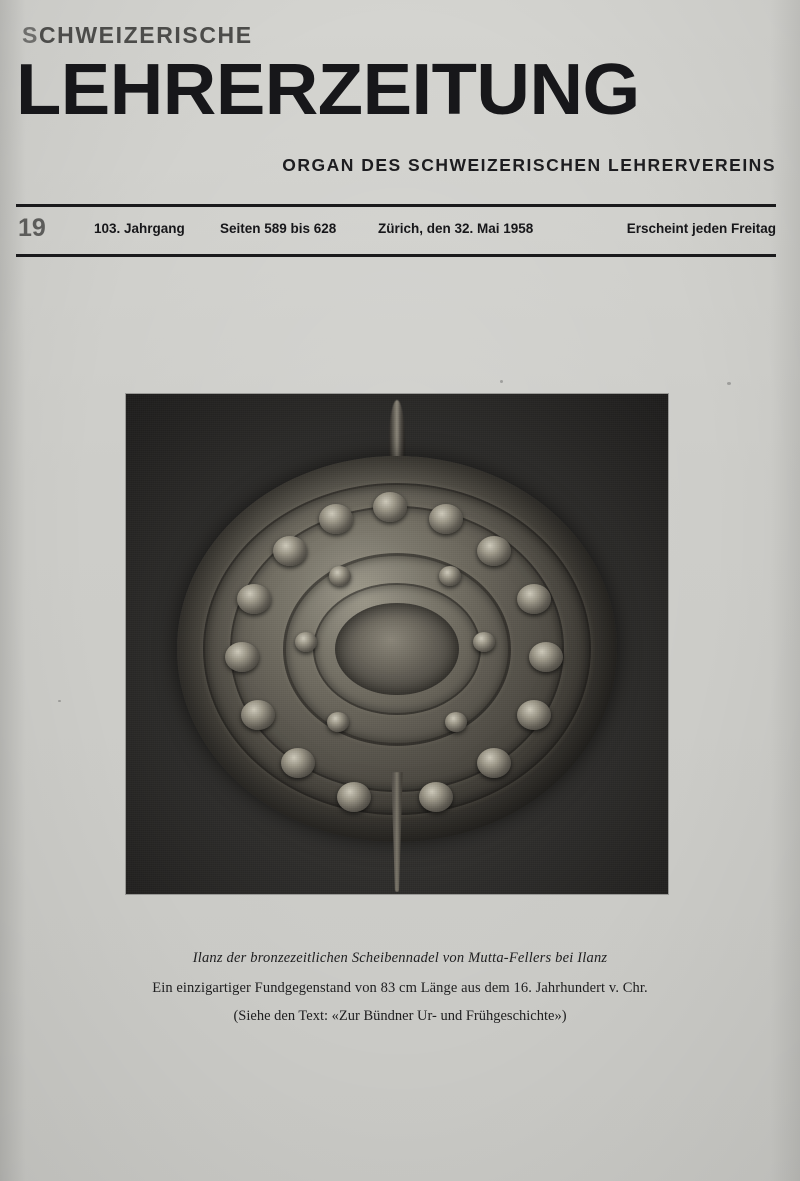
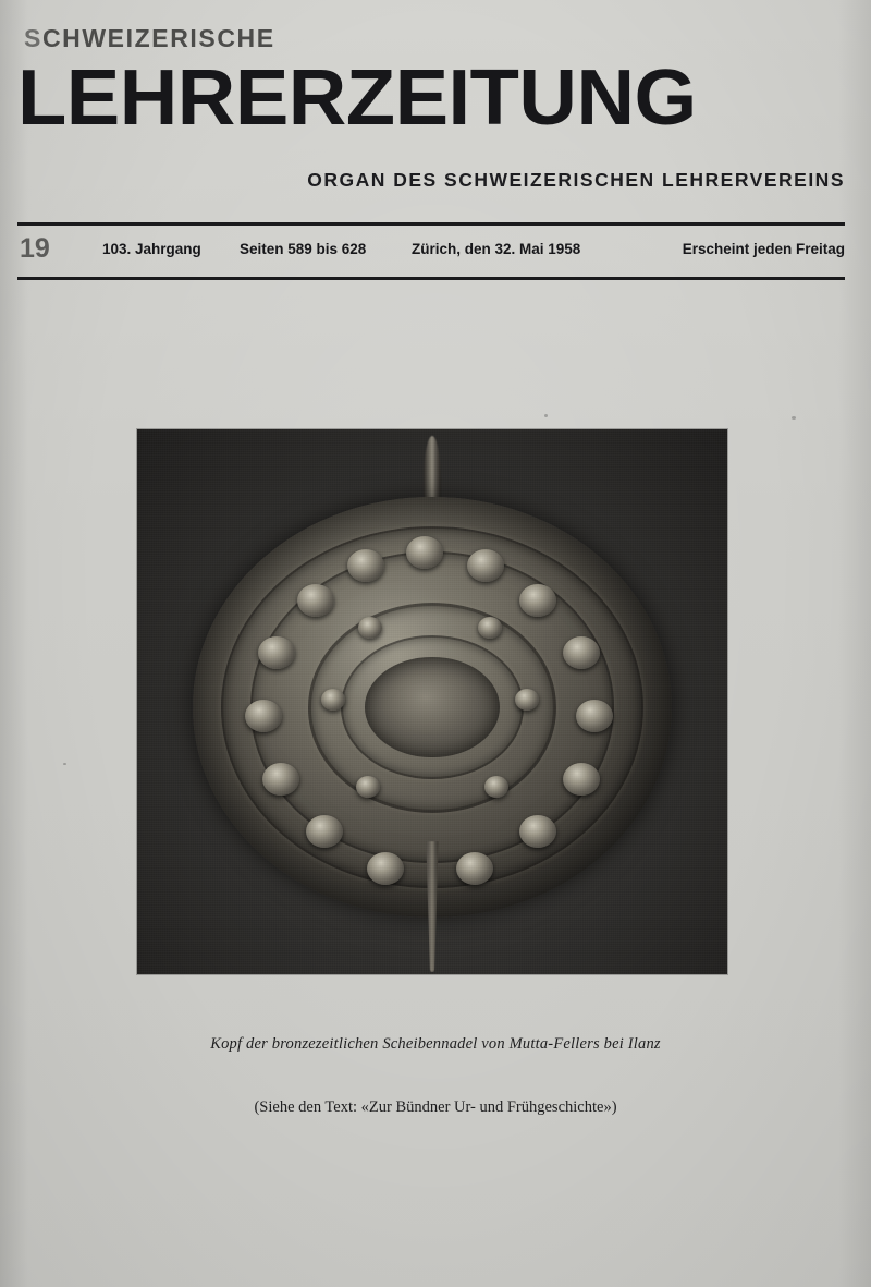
  SCHWEIZERISCHE
  LEHRERZEITUNG
  ORGAN DES SCHWEIZERISCHEN LEHRERVEREINS
  19
  103. Jahrgang
  Seiten 589 bis 628
  Zürich, den 32. Mai 1958
  Erscheint jeden Freitag
- Ilanz der bronzezeitlichen Scheibennadel von Mutta-Fellers bei Ilanz
+ Kopf der bronzezeitlichen Scheibennadel von Mutta-Fellers bei Ilanz
- Ein einzigartiger Fundgegenstand von 83 cm Länge aus dem 16. Jahrhundert v. Chr.
  (Siehe den Text: «Zur Bündner Ur- und Frühgeschichte»)
